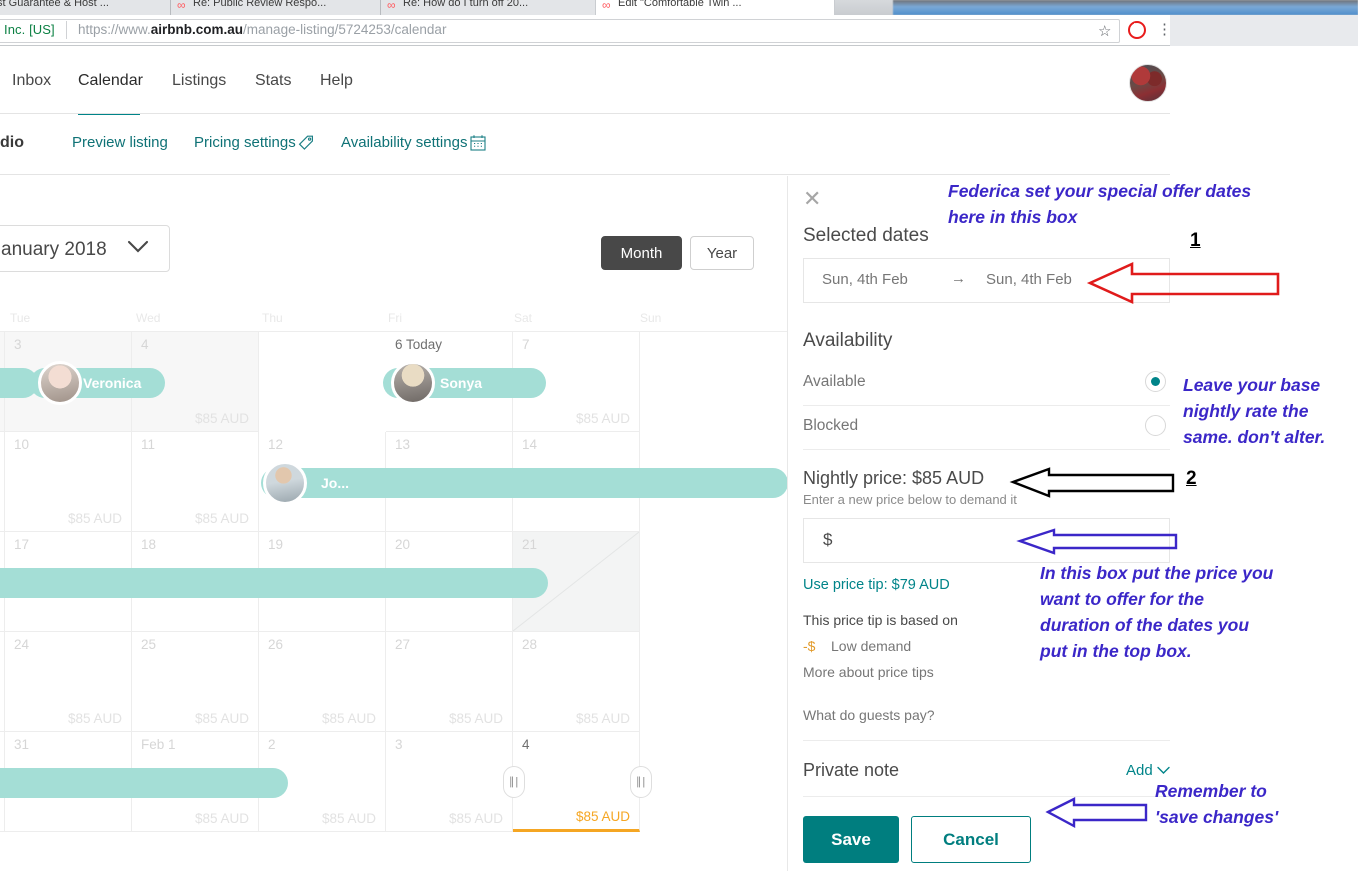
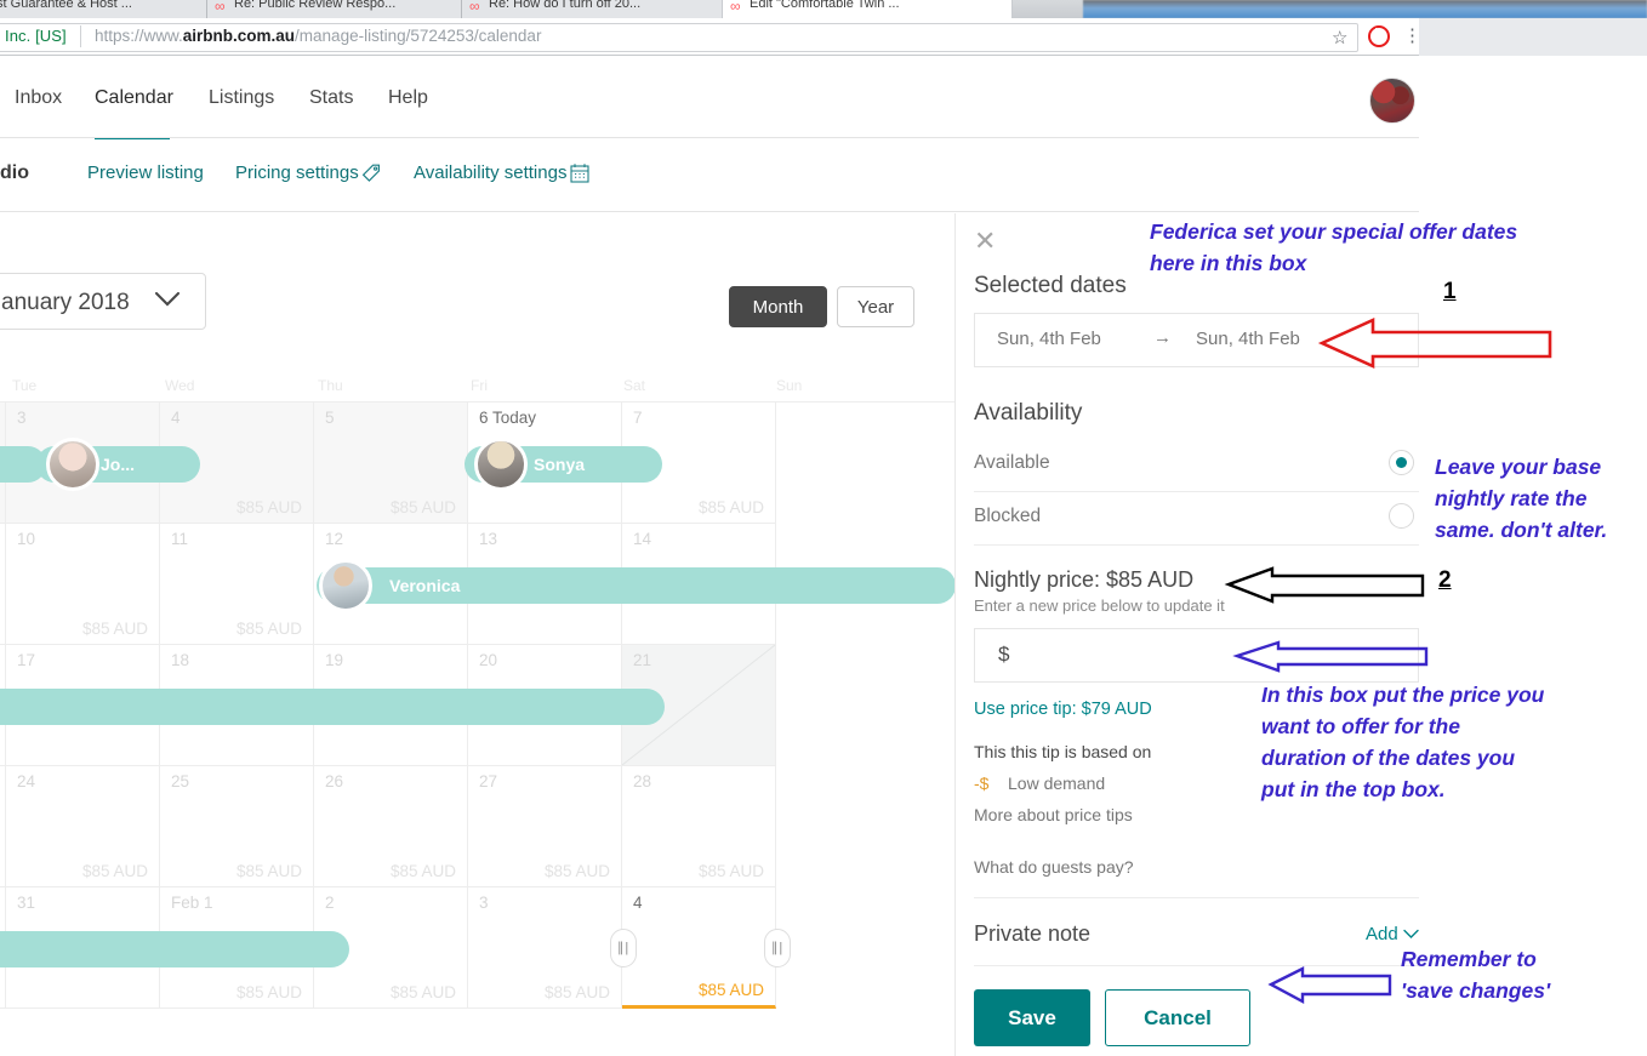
  t Guarantee & Host ...
  ∞
  Re: Public Review Respo...
  ∞
  Re: How do I turn off 20...
  ∞
  Edit "Comfortable Twin ...
  Inc. [US]
  https://www.airbnb.com.au/manage-listing/5724253/calendar
  ☆
  ⋮
  Inbox
  Calendar
  Listings
  Stats
  Help
  dio
  Preview listing
  Pricing settings
  Availability settings
  anuary 2018
  Month
  Year
  3
  4
+ 5
  6 Today
  7
  $85 AUD
  10
  $85 AUD
  11
  $85 AUD
  12
  13
  14
  17
  18
  19
  20
  21
  24
  $85 AUD
  25
  $85 AUD
  26
  $85 AUD
  27
  $85 AUD
  28
  $85 AUD
  31
  Feb 1
  $85 AUD
  2
  $85 AUD
  3
  $85 AUD
  4
  $85 AUD
- Veronica
+ Jo...
  Sonya
- Jo...
+ Veronica
  ∥|
  ∥|
  ✕
  Selected dates
  Sun, 4th Feb
  →
  Sun, 4th Feb
  Availability
  Available
  Blocked
  Nightly price: $85 AUD
- Enter a new price below to demand it
+ Enter a new price below to update it
  $
  Use price tip: $79 AUD
- This price tip is based on
+ This this tip is based on
  -$
  Low demand
  More about price tips
  What do guests pay?
  Private note
  Add
  Save
  Cancel
  Federica set your special offer dates
  here in this box
  1
  Leave your base
  nightly rate the
  same. don't alter.
  2
  In this box put the price you
  want to offer for the
  duration of the dates you
  put in the top box.
  Remember to
  'save changes'
